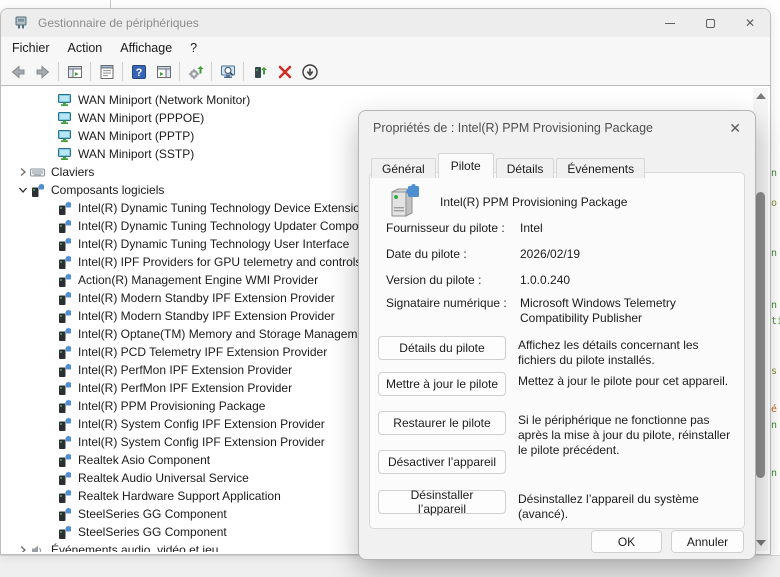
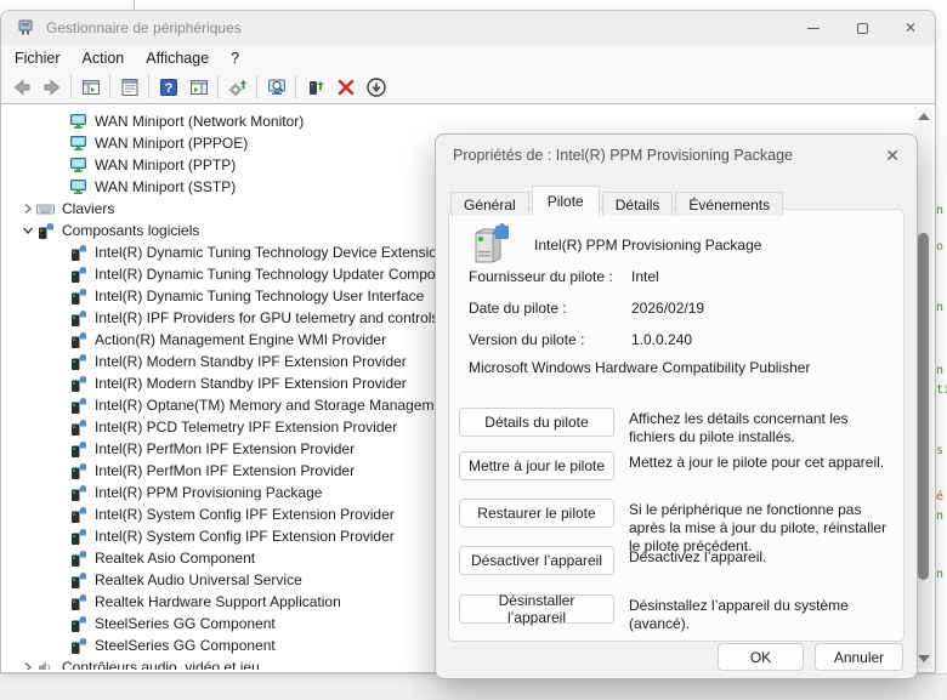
  n
  o
  n
  n
  s
  é
  n
  n
  Gestionnaire de périphériques
  ✕
  Fichier
  Action
  Affichage
  ?
  ?
  WAN Miniport (Network Monitor)
  WAN Miniport (PPPOE)
  WAN Miniport (PPTP)
  WAN Miniport (SSTP)
  Claviers
  Composants logiciels
  Intel(R) Dynamic Tuning Technology Device Extensio
  Intel(R) Dynamic Tuning Technology Updater Compo
  Intel(R) Dynamic Tuning Technology User Interface
  Intel(R) IPF Providers for GPU telemetry and control
  Action(R) Management Engine WMI Provider
  Intel(R) Modern Standby IPF Extension Provider
  Intel(R) Modern Standby IPF Extension Provider
  Intel(R) Optane(TM) Memory and Storage Managem
  Intel(R) PCD Telemetry IPF Extension Provider
  Intel(R) PerfMon IPF Extension Provider
  Intel(R) PerfMon IPF Extension Provider
  Intel(R) PPM Provisioning Package
  Intel(R) System Config IPF Extension Provider
  Intel(R) System Config IPF Extension Provider
  Realtek Asio Component
  Realtek Audio Universal Service
  Realtek Hardware Support Application
  SteelSeries GG Component
  SteelSeries GG Component
- Événements audio, vidéo et jeu
+ Contrôleurs audio, vidéo et jeu
  Propriétés de : Intel(R) PPM Provisioning Package
  ✕
  Général
  Pilote
  Détails
  Événements
  Intel(R) PPM Provisioning Package
  Fournisseur du pilote :
  Intel
  Date du pilote :
  2026/02/19
  Version du pilote :
  1.0.0.240
- Signataire numérique :
- Microsoft Windows Telemetry Compatibility Publisher
+ Microsoft Windows Hardware Compatibility Publisher
  Détails du pilote
  Affichez les détails concernant les fichiers du pilote installés.
  Mettre à jour le pilote
  Mettez à jour le pilote pour cet appareil.
  Restaurer le pilote
  Si le périphérique ne fonctionne pas après la mise à jour du pilote, réinstaller le pilote précédent.
  Désactiver l’appareil
+ Désactivez l’appareil.
  Désinstaller l’appareil
  Désinstallez l’appareil du système (avancé).
  OK
  Annuler
